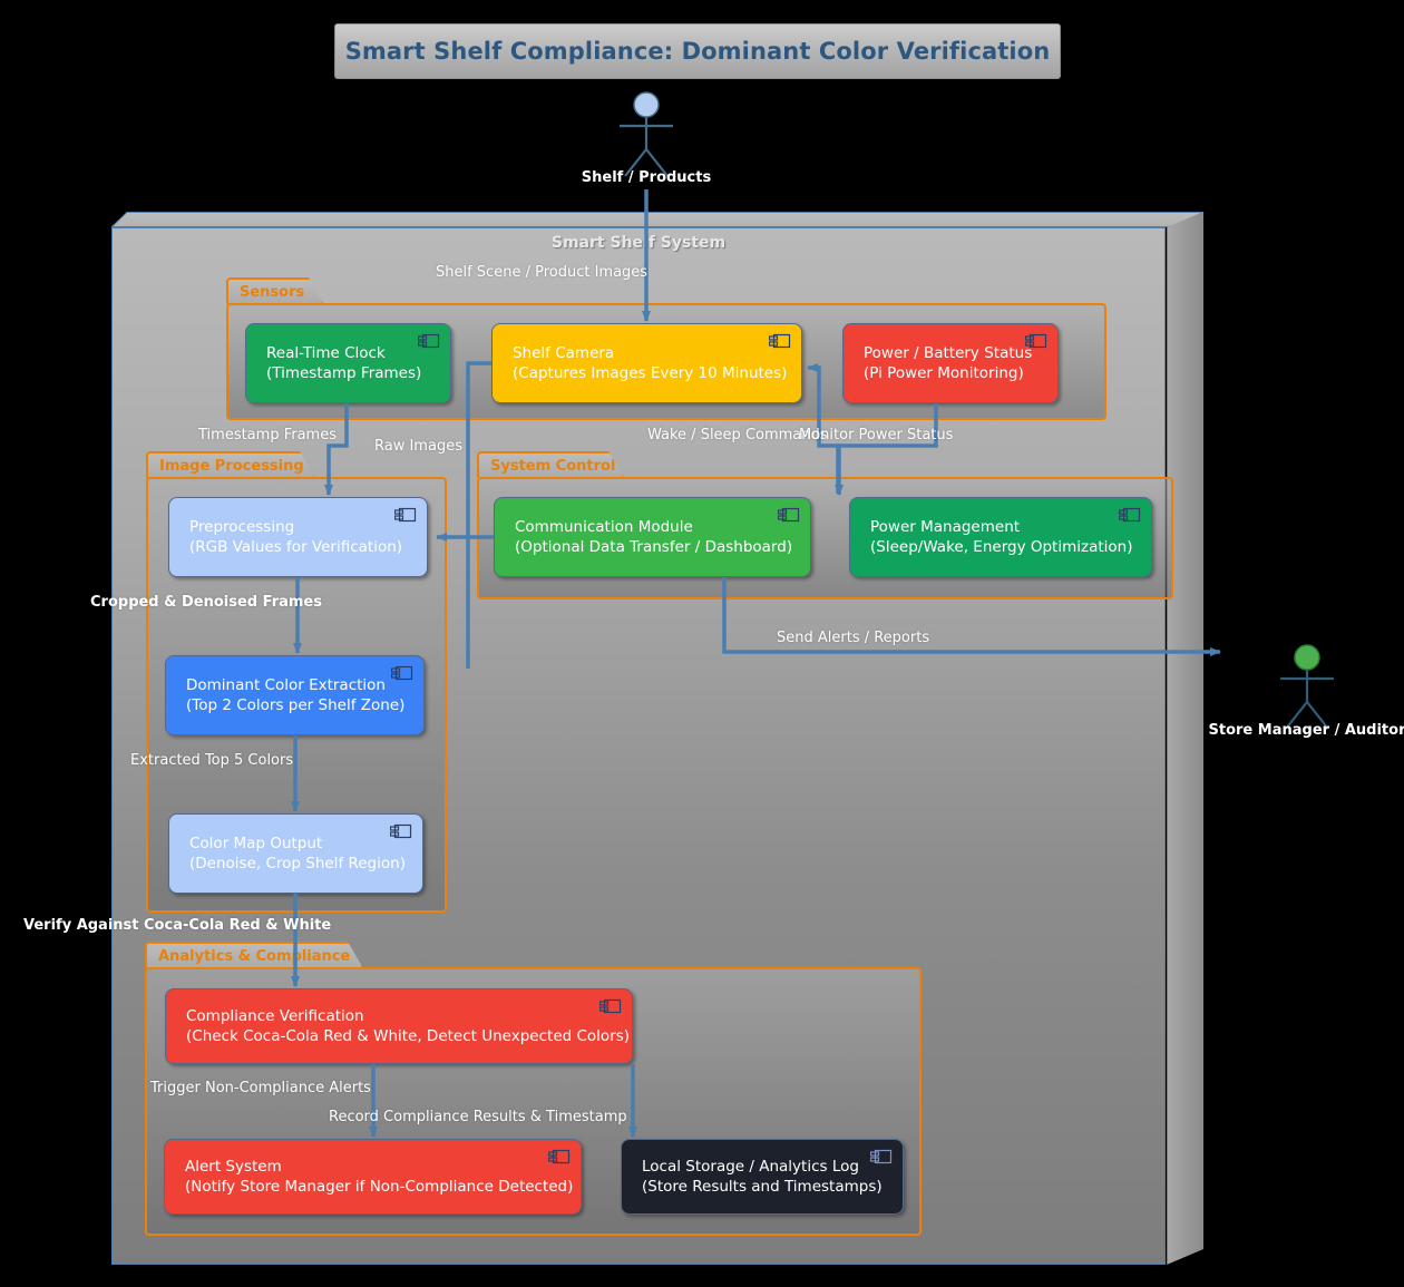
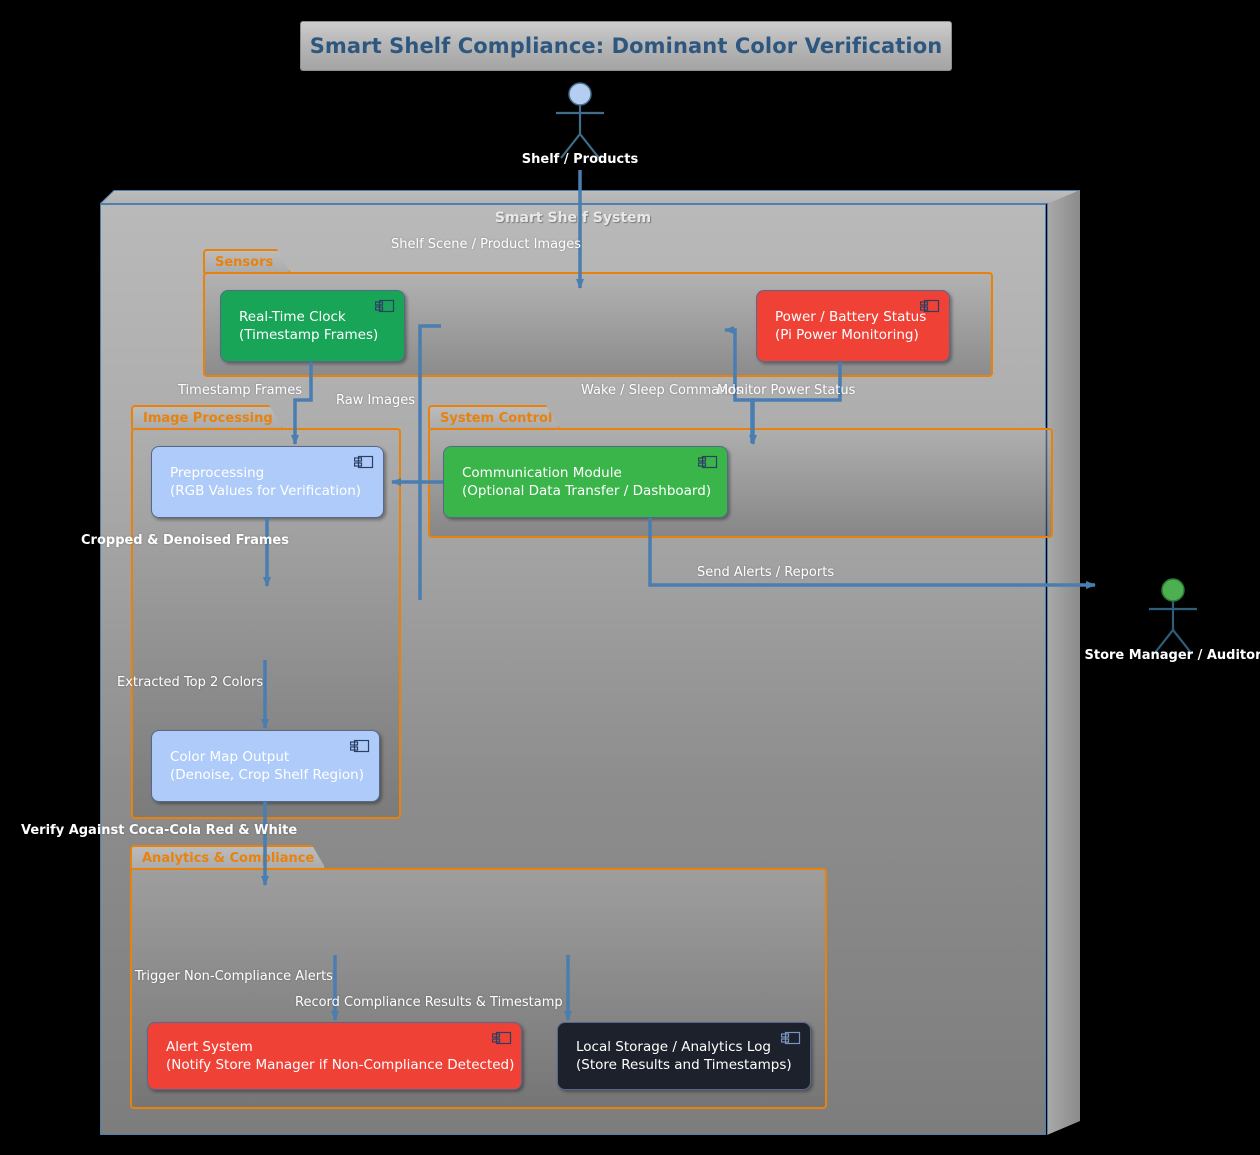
  Smart Shelf Compliance: Dominant Color Verification
  Smart Shef System
  Sensors
  Image Processing
  System Control
  Analytics & Comliance
  Real-Time Clock
  (Timestamp Frames)
- Shelf Camera
- (Captures Images Every 10 Minutes)
  Power / Battery Status
  (Pi Power Monitoring)
  Preprocessing
  (RGB Values for Verification)
- Dominant Color Extraction
- (Top 2 Colors per Shelf Zone)
  Color Map Output
  (Denoise, Crop Shelf Region)
  Communication Module
  (Optional Data Transfer / Dashboard)
- Power Management
- (Sleep/Wake, Energy Optimization)
- Compliance Verification
- (Check Coca-Cola Red & White, Detect Unexpected Colors)
  Alert System
  (Notify Store Manager if Non-Compliance Detected)
  Local Storage / Analytics Log
  (Store Results and Timestamps)
  Shelf Scene / Product Images
  Timestamp Frames
  Raw Images
  Wake / Sleep Commands
  Monitor Power Status
  Cropped & Denoised Frames
- Extracted Top 5 Colors
+ Extracted Top 2 Colors
  Verify Against Coca-Cola Red & White
  Send Alerts / Reports
  Trigger Non-Compliance Alerts
  Record Compliance Results & Timestamp
  Shelf / Products
  Store Manager / Auditor
